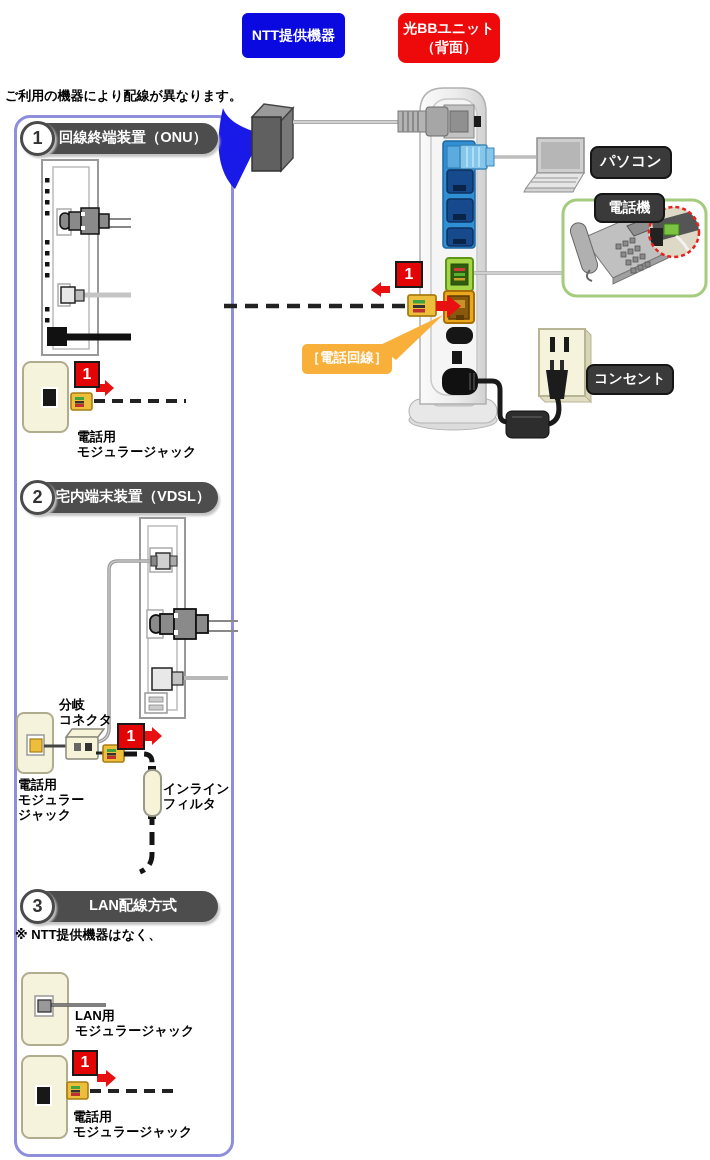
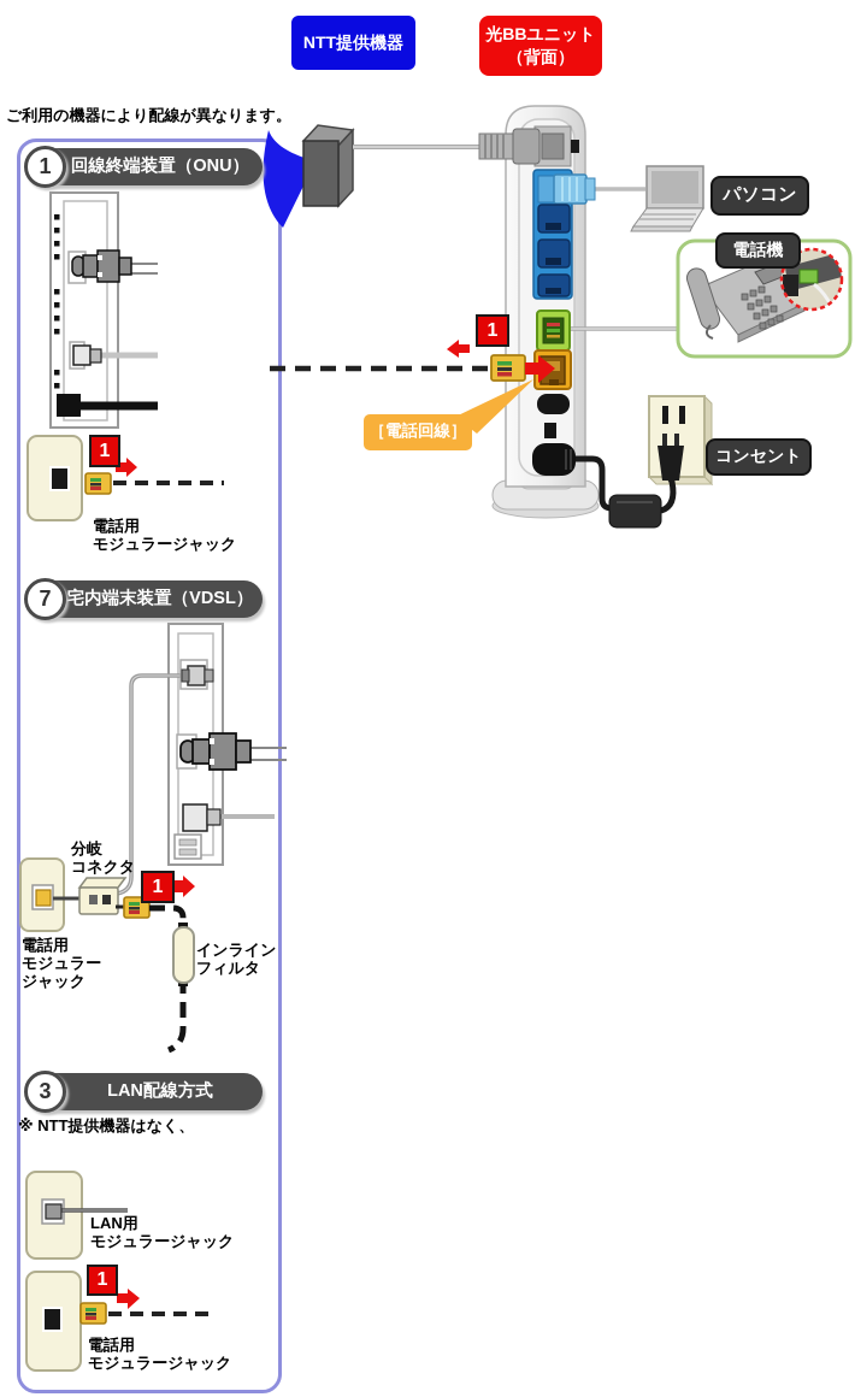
  NTT提供機器
  光BBユニット
  （背面）
  ご利用の機器により配線が異なります。
  1
  回線終端装置（ONU）
- 2
+ 7
  宅内端末装置（VDSL）
  3
  LAN配線方式
  1
  1
  1
  1
  電話用
  モジュラージャック
  分岐
  コネクタ
  電話用
  モジュラー
  ジャック
  インライン
  フィルタ
  ※ NTT提供機器はなく、
  LAN用
  モジュラージャック
  電話用
  モジュラージャック
  パソコン
  電話機
  コンセント
  ［電話回線］
